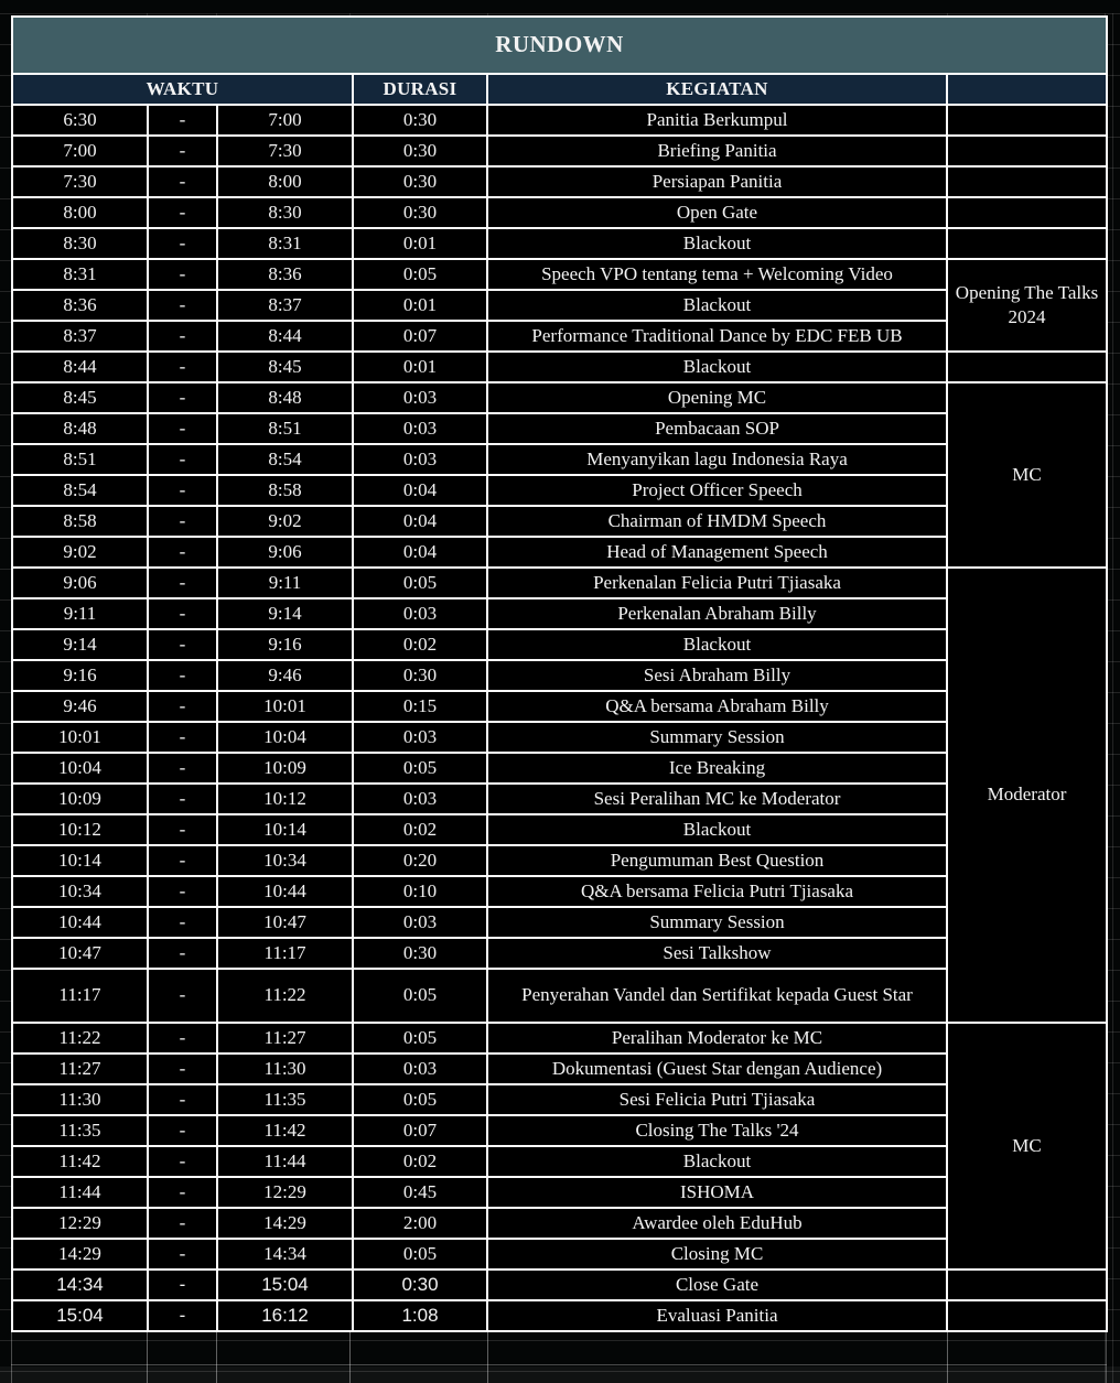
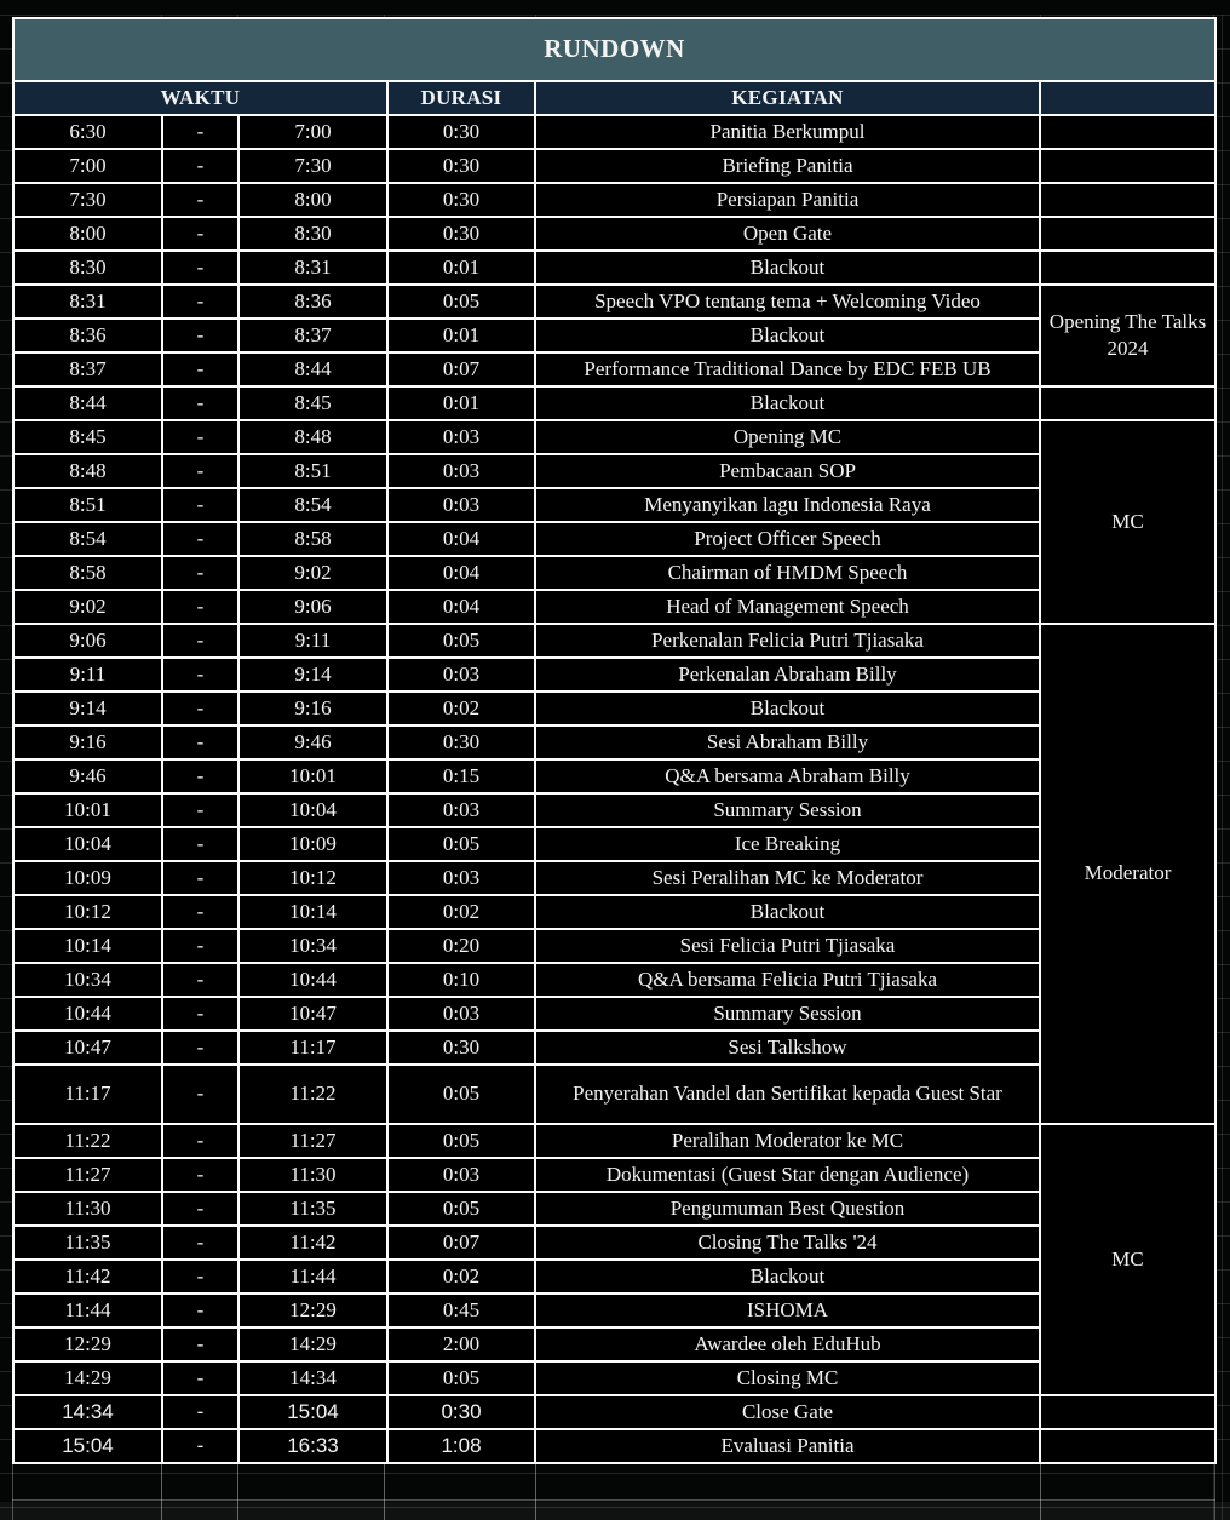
  RUNDOWN
  WAKTU	DURASI	KEGIATAN
  6:30	-	7:00	0:30	Panitia Berkumpul
  7:00	-	7:30	0:30	Briefing Panitia
  7:30	-	8:00	0:30	Persiapan Panitia
  8:00	-	8:30	0:30	Open Gate
  8:30	-	8:31	0:01	Blackout
  8:31	-	8:36	0:05	Speech VPO tentang tema + Welcoming Video	Opening The Talks 2024
  8:36	-	8:37	0:01	Blackout
  8:37	-	8:44	0:07	Performance Traditional Dance by EDC FEB UB
  8:44	-	8:45	0:01	Blackout
  8:45	-	8:48	0:03	Opening MC	MC
  8:48	-	8:51	0:03	Pembacaan SOP
  8:51	-	8:54	0:03	Menyanyikan lagu Indonesia Raya
  8:54	-	8:58	0:04	Project Officer Speech
  8:58	-	9:02	0:04	Chairman of HMDM Speech
  9:02	-	9:06	0:04	Head of Management Speech
  9:06	-	9:11	0:05	Perkenalan Felicia Putri Tjiasaka	Moderator
  9:11	-	9:14	0:03	Perkenalan Abraham Billy
  9:14	-	9:16	0:02	Blackout
  9:16	-	9:46	0:30	Sesi Abraham Billy
  9:46	-	10:01	0:15	Q&A bersama Abraham Billy
  10:01	-	10:04	0:03	Summary Session
  10:04	-	10:09	0:05	Ice Breaking
  10:09	-	10:12	0:03	Sesi Peralihan MC ke Moderator
  10:12	-	10:14	0:02	Blackout
- 10:14	-	10:34	0:20	Pengumuman Best Question
+ 10:14	-	10:34	0:20	Sesi Felicia Putri Tjiasaka
  10:34	-	10:44	0:10	Q&A bersama Felicia Putri Tjiasaka
  10:44	-	10:47	0:03	Summary Session
  10:47	-	11:17	0:30	Sesi Talkshow
  11:17	-	11:22	0:05	Penyerahan Vandel dan Sertifikat kepada Guest Star
  11:22	-	11:27	0:05	Peralihan Moderator ke MC	MC
  11:27	-	11:30	0:03	Dokumentasi (Guest Star dengan Audience)
- 11:30	-	11:35	0:05	Sesi Felicia Putri Tjiasaka
+ 11:30	-	11:35	0:05	Pengumuman Best Question
  11:35	-	11:42	0:07	Closing The Talks '24
  11:42	-	11:44	0:02	Blackout
  11:44	-	12:29	0:45	ISHOMA
  12:29	-	14:29	2:00	Awardee oleh EduHub
  14:29	-	14:34	0:05	Closing MC
  14:34	-	15:04	0:30	Close Gate
- 15:04	-	16:12	1:08	Evaluasi Panitia
+ 15:04	-	16:33	1:08	Evaluasi Panitia
